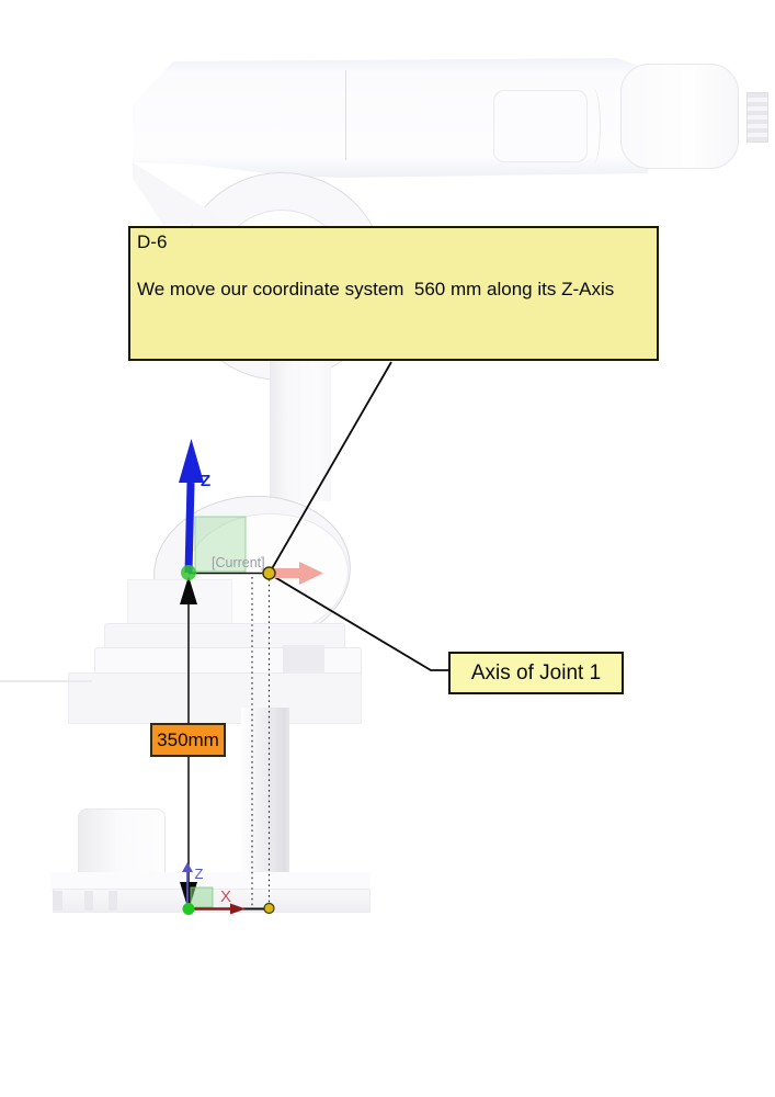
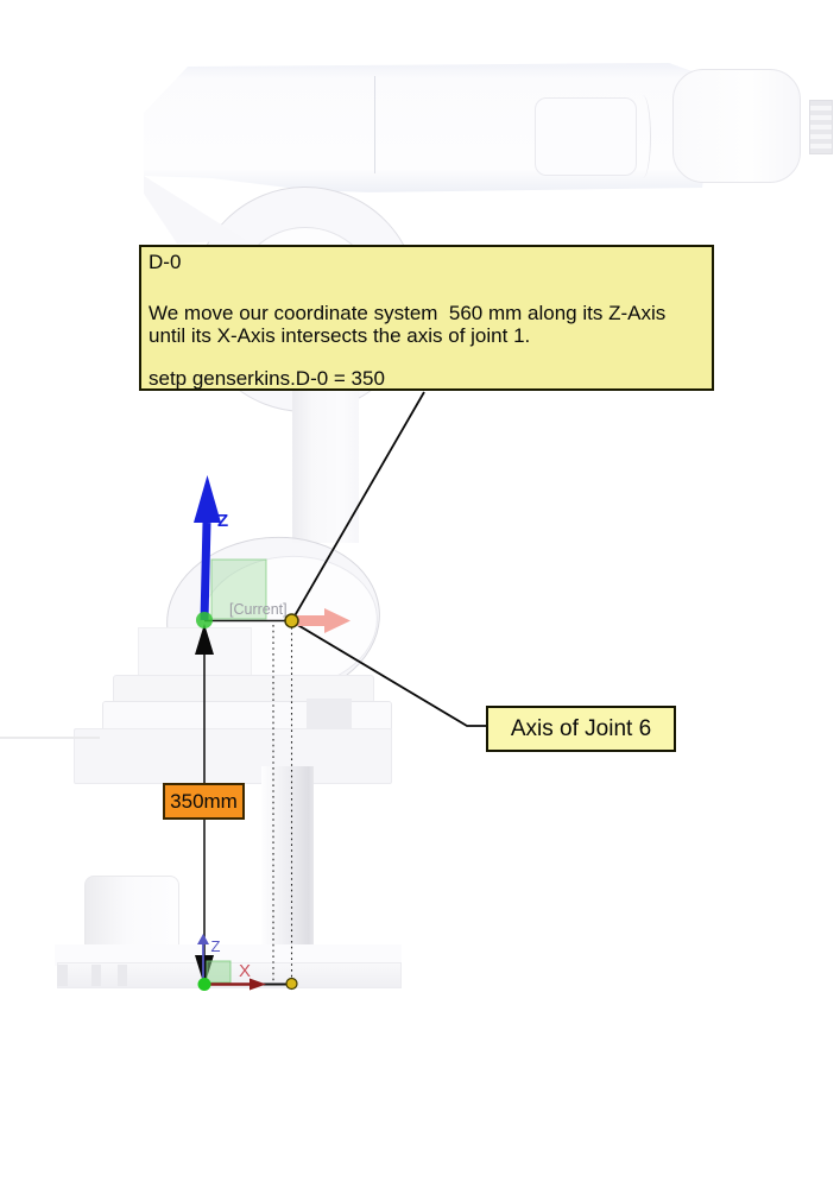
  [Current]
  Z
  Z
  X
- D-6
+ D-0
  We move our coordinate system 560 mm along its Z-Axis
+ until its X-Axis intersects the axis of joint 1.
+ setp genserkins.D-0 = 350
- Axis of Joint 1
+ Axis of Joint 6
  350mm
